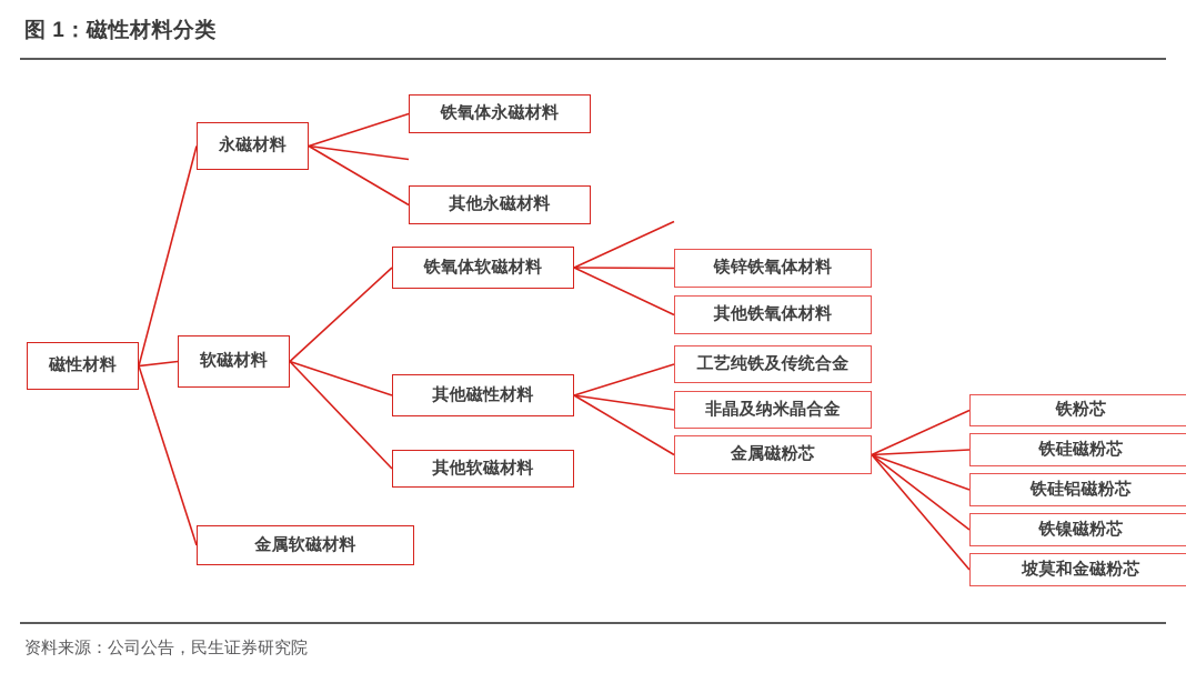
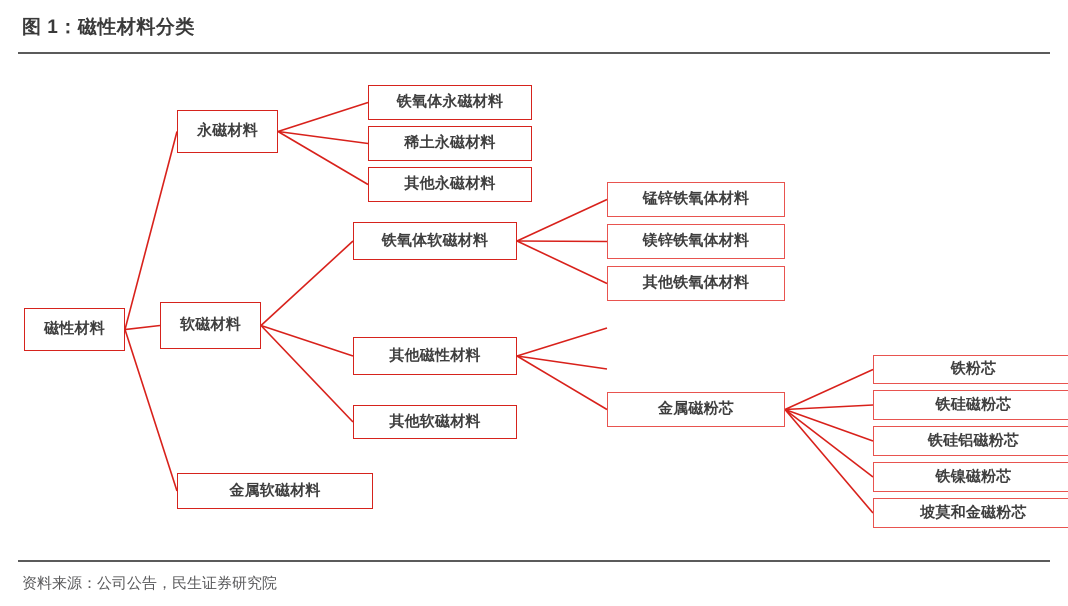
  图 1：磁性材料分类
  磁性材料
  永磁材料
  软磁材料
  金属软磁材料
  铁氧体永磁材料
+ 稀土永磁材料
  其他永磁材料
  铁氧体软磁材料
  其他磁性材料
  其他软磁材料
+ 锰锌铁氧体材料
  镁锌铁氧体材料
  其他铁氧体材料
- 工艺纯铁及传统合金
- 非晶及纳米晶合金
  金属磁粉芯
  铁粉芯
  铁硅磁粉芯
  铁硅铝磁粉芯
  铁镍磁粉芯
  坡莫和金磁粉芯
  资料来源：公司公告，民生证券研究院
